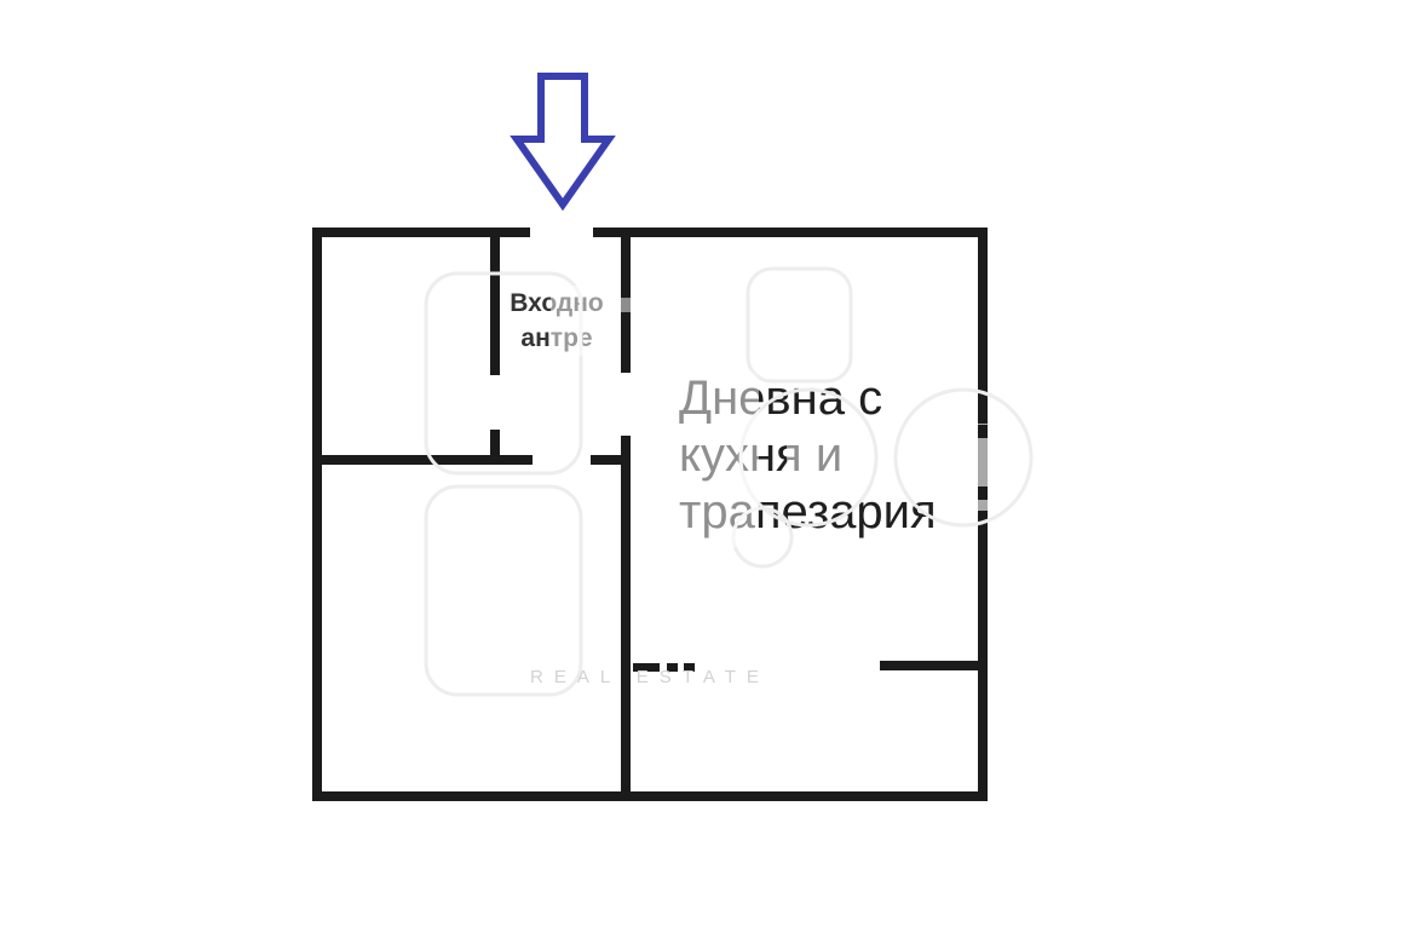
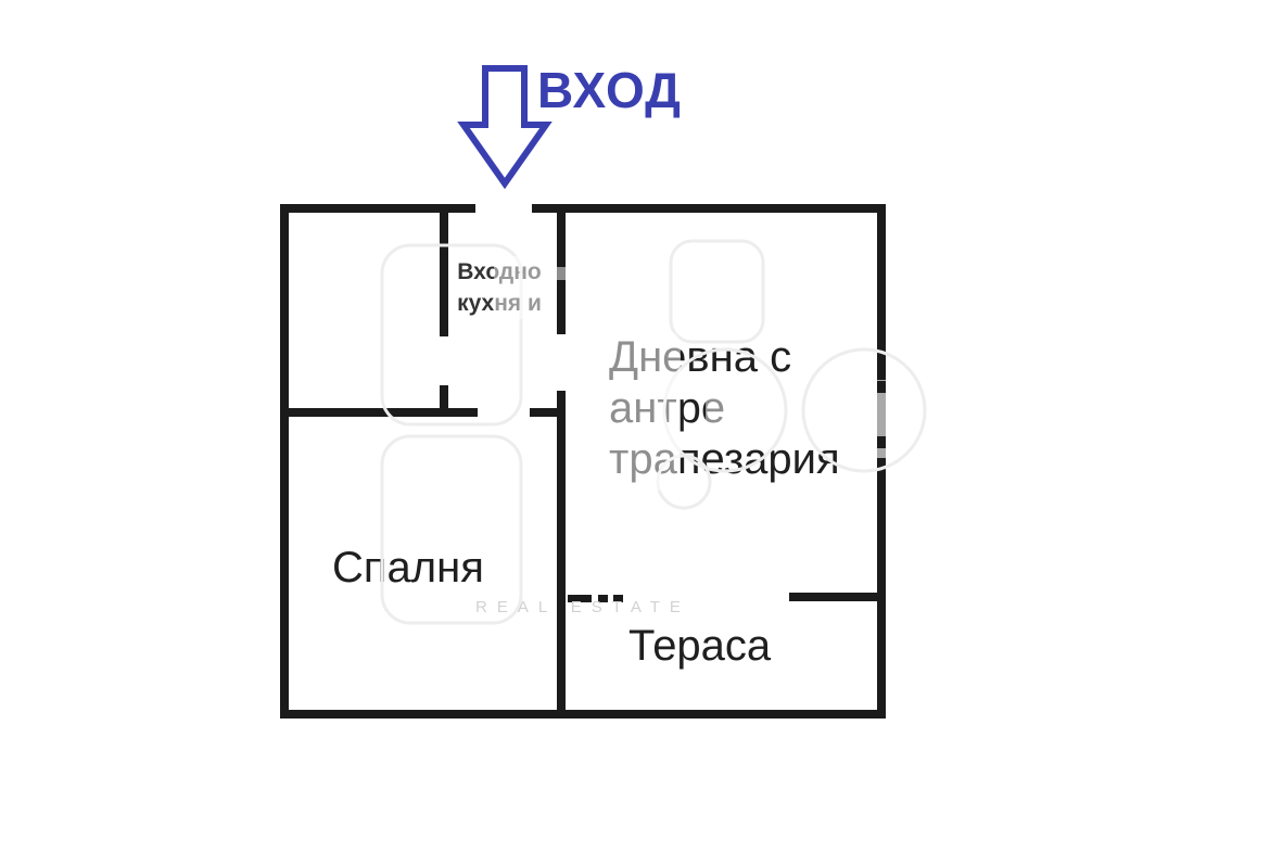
+ ВХОД
  Входо
- антре
+ кухня и
  Днена с
- кухня и
+ антре
  траезари
+ Спалня
+ Тераса
  REAL ESTATE
